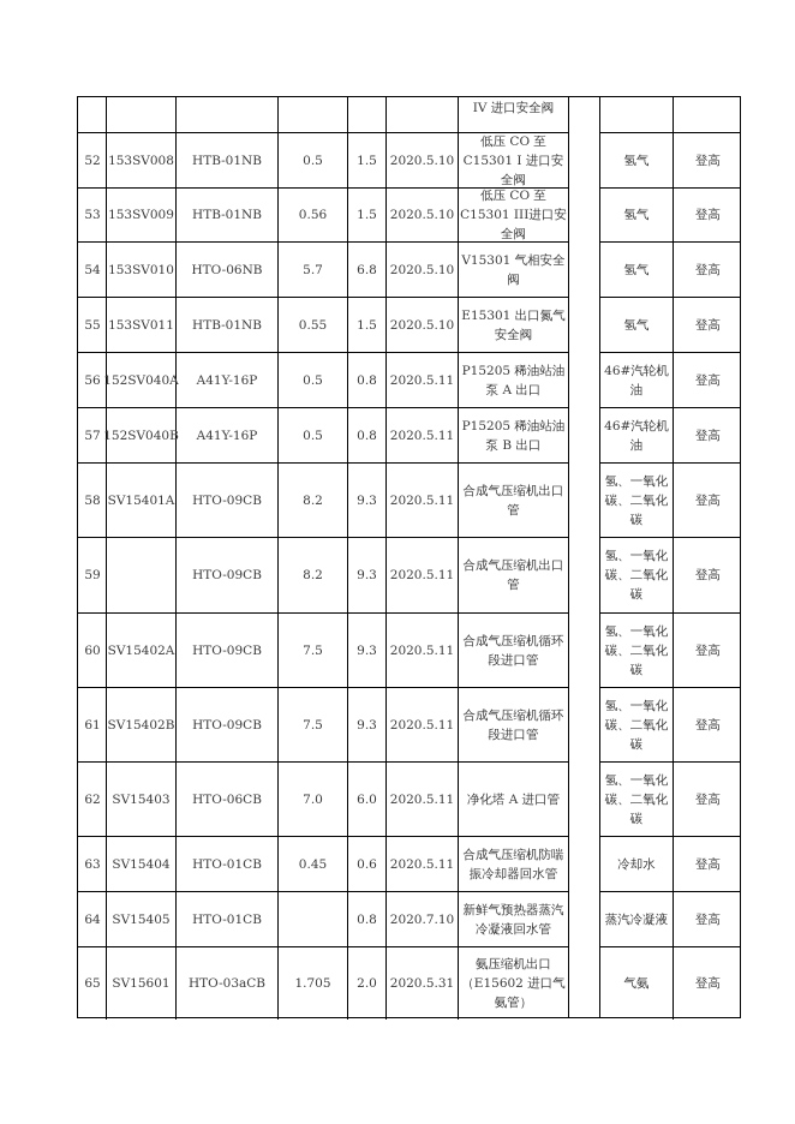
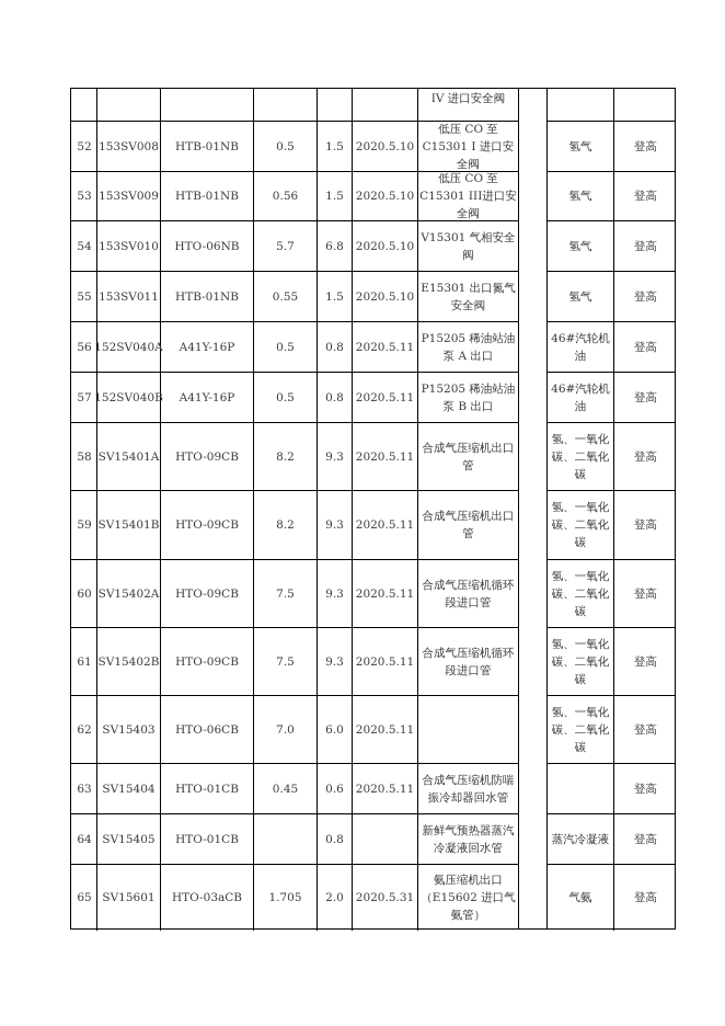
  65
  SV15601
  HTO-03aCB
  1.705
  2.0
  2020.5.31
  氨压缩机出口（E15602 进口气氨管）
  气氨
  登高
  64
  SV15405
  HTO-01CB
  0.8
- 2020.7.10
  新鲜气预热器蒸汽冷凝液回水管
  蒸汽冷凝液
  登高
  63
  SV15404
  HTO-01CB
  0.45
  0.6
  2020.5.11
  合成气压缩机防喘振冷却器回水管
- 冷却水
  登高
  62
  SV15403
  HTO-06CB
  7.0
  6.0
  2020.5.11
- 净化塔 A 进口管
  氢、一氧化碳、二氧化碳
  登高
  61
  SV15402B
  HTO-09CB
  7.5
  9.3
  2020.5.11
  合成气压缩机循环段进口管
  氢、一氧化碳、二氧化碳
  登高
  60
  SV15402A
  HTO-09CB
  7.5
  9.3
  2020.5.11
  合成气压缩机循环段进口管
  氢、一氧化碳、二氧化碳
  登高
  59
+ SV15401B
  HTO-09CB
  8.2
  9.3
  2020.5.11
  合成气压缩机出口管
  氢、一氧化碳、二氧化碳
  登高
  58
  SV15401A
  HTO-09CB
  8.2
  9.3
  2020.5.11
  合成气压缩机出口管
  氢、一氧化碳、二氧化碳
  登高
  57
  152SV040B
  A41Y-16P
  0.5
  0.8
  2020.5.11
  P15205 稀油站油泵 B 出口
  46#汽轮机油
  登高
  56
  152SV040A
  A41Y-16P
  0.5
  0.8
  2020.5.11
  P15205 稀油站油泵 A 出口
  46#汽轮机油
  登高
  55
  153SV011
  HTB-01NB
  0.55
  1.5
  2020.5.10
  E15301 出口氮气安全阀
  氢气
  登高
  54
  153SV010
  HTO-06NB
  5.7
  6.8
  2020.5.10
  V15301 气相安全阀
  氢气
  登高
  53
  153SV009
  HTB-01NB
  0.56
  1.5
  2020.5.10
  低压 CO 至 C15301 III进口安全阀
  氢气
  登高
  52
  153SV008
  HTB-01NB
  0.5
  1.5
  2020.5.10
  低压 CO 至 C15301 I 进口安全阀
  氢气
  登高
  IV 进口安全阀
